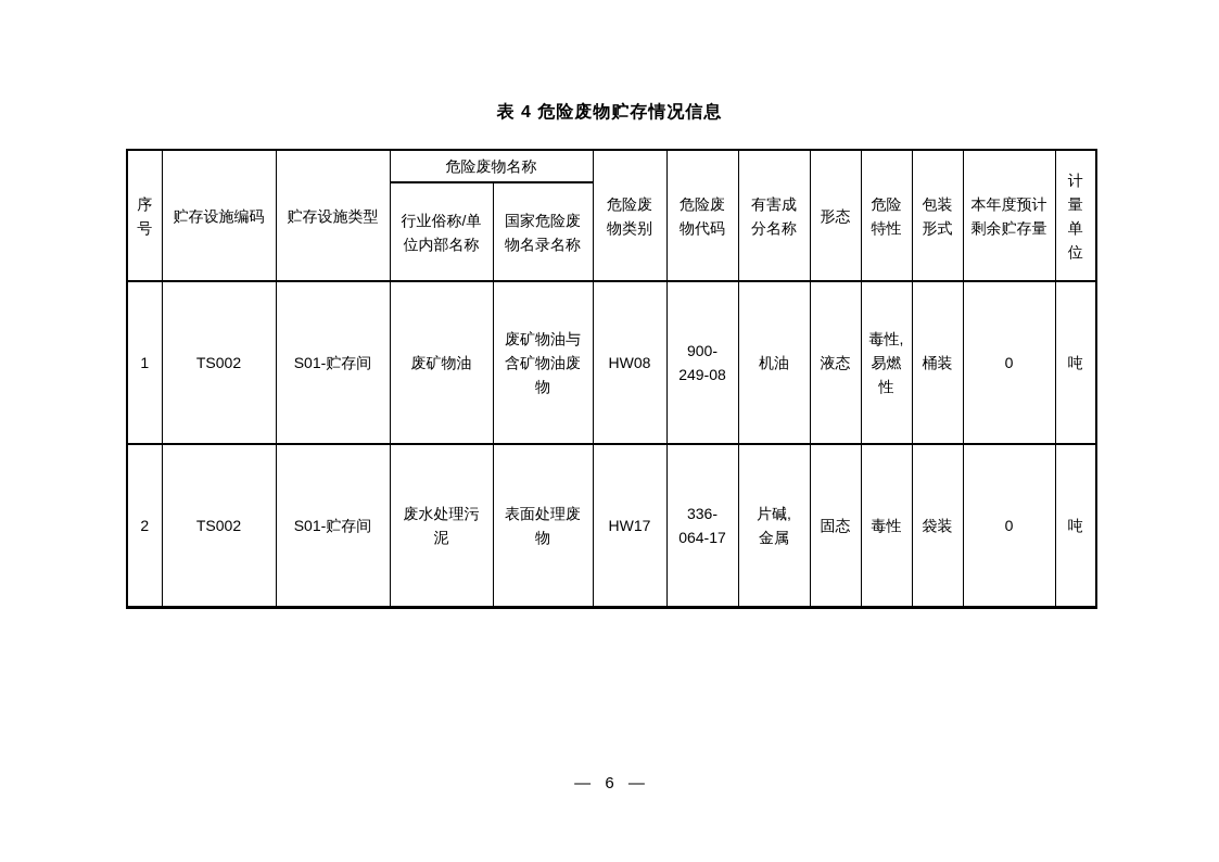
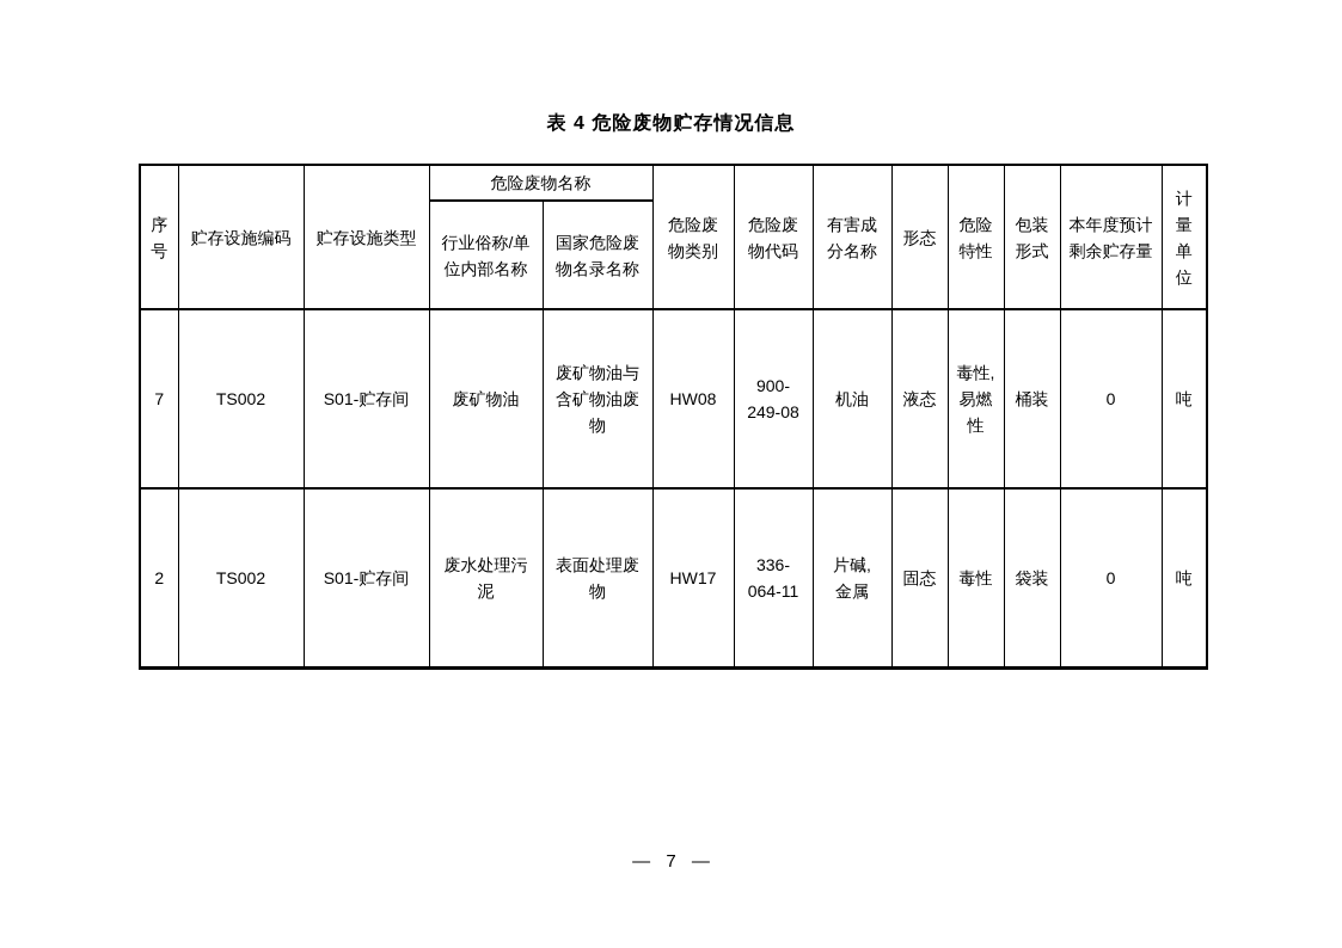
  表 4 危险废物贮存情况信息
  序 号	贮存设施编码	贮存设施类型	危险废物名称	危险废 物类别	危险废 物代码	有害成 分名称	形态	危险 特性	包装 形式	本年度预计 剩余贮存量	计 量 单 位
  行业俗称/单 位内部名称	国家危险废 物名录名称
- 1	TS002	S01-贮存间	废矿物油	废矿物油与 含矿物油废 物	HW08	900- 249-08	机油	液态	毒性, 易燃 性	桶装	0	吨
+ 7	TS002	S01-贮存间	废矿物油	废矿物油与 含矿物油废 物	HW08	900- 249-08	机油	液态	毒性, 易燃 性	桶装	0	吨
- 2	TS002	S01-贮存间	废水处理污 泥	表面处理废 物	HW17	336- 064-17	片碱, 金属	固态	毒性	袋装	0	吨
+ 2	TS002	S01-贮存间	废水处理污 泥	表面处理废 物	HW17	336- 064-11	片碱, 金属	固态	毒性	袋装	0	吨
- — 6 —
+ — 7 —
